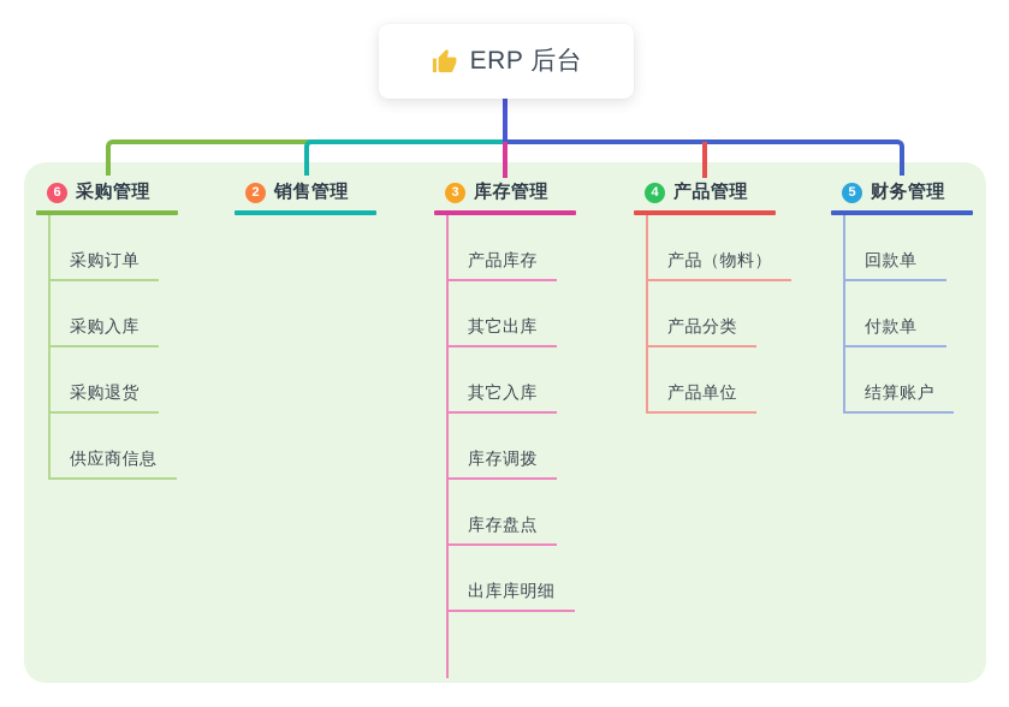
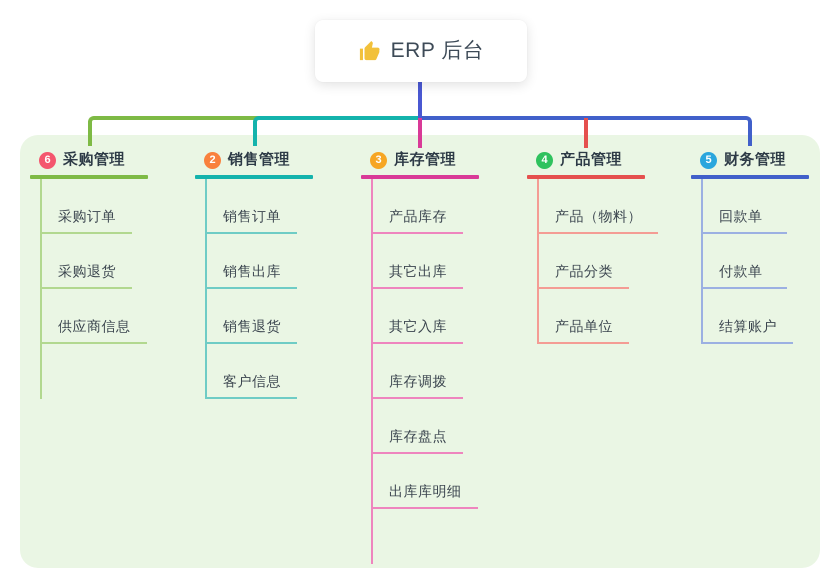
  ERP 后台
  6
  采购管理
  采购订单
- 采购入库
  采购退货
  供应商信息
  2
  销售管理
+ 销售订单
+ 销售出库
+ 销售退货
+ 客户信息
  3
  库存管理
  产品库存
  其它出库
  其它入库
  库存调拨
  库存盘点
  出库库明细
  4
  产品管理
  产品（物料）
  产品分类
  产品单位
  5
  财务管理
  回款单
  付款单
  结算账户
